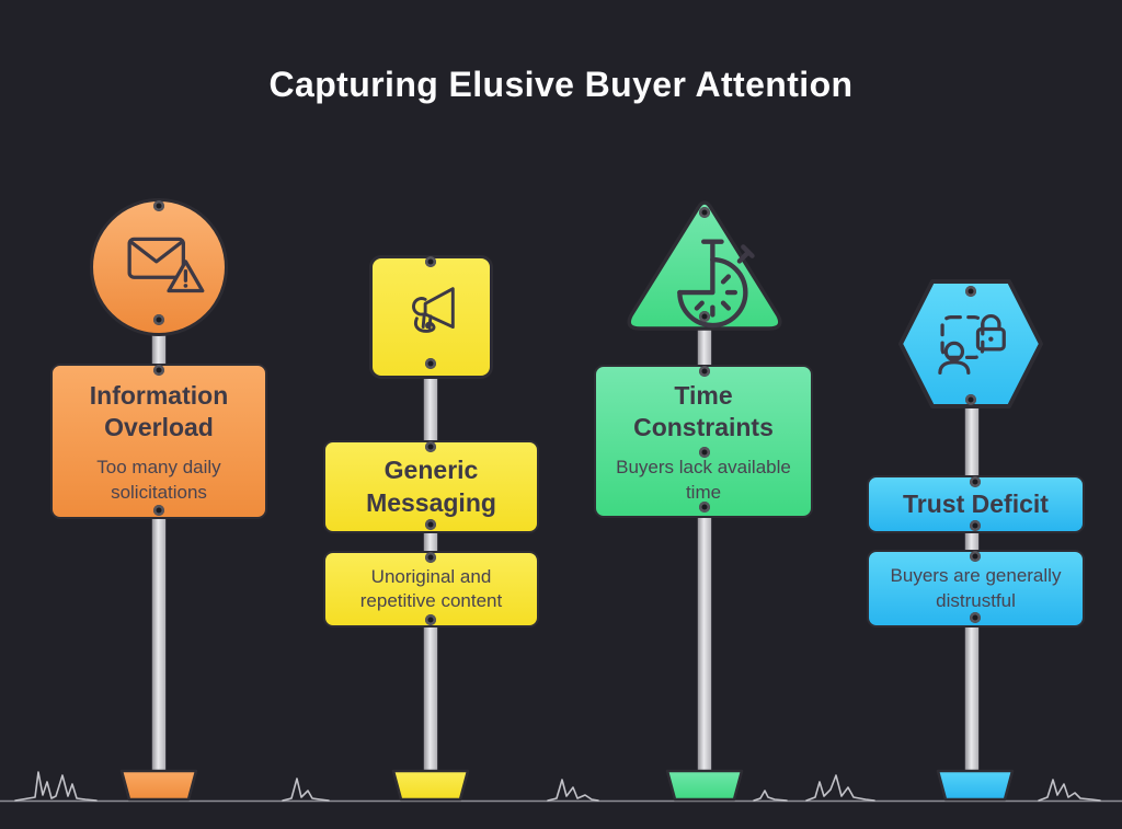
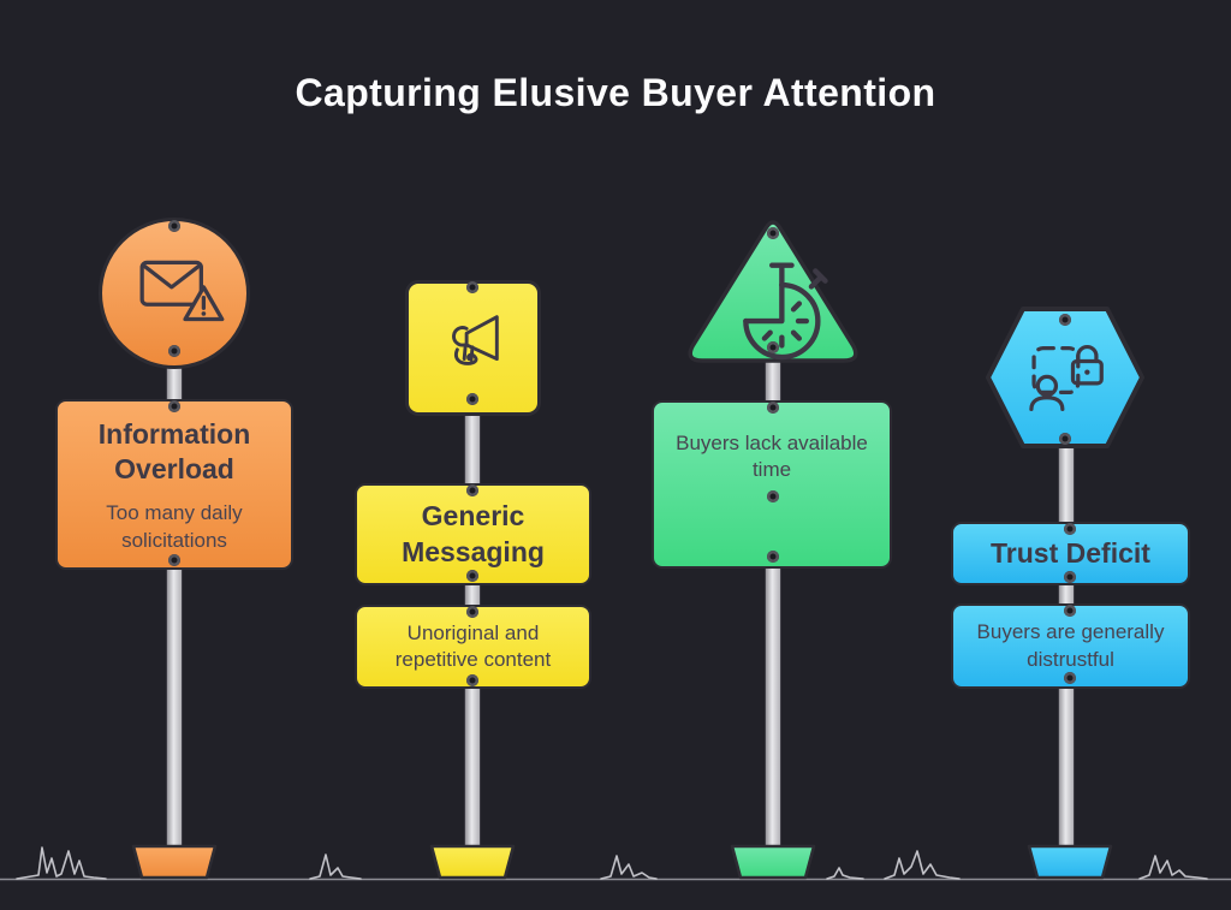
  Capturing Elusive Buyer Attention
  Information Overload
  Too many daily solicitations
  Generic Messaging
  Unoriginal and repetitive content
- Time Constraints
  Buyers lack available time
  Trust Deficit
  Buyers are generally distrustful
